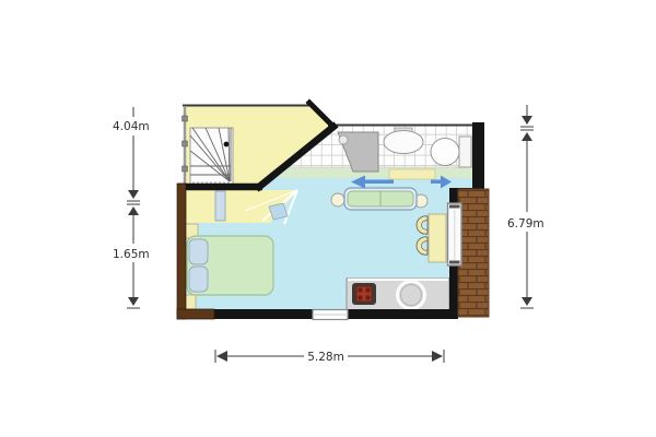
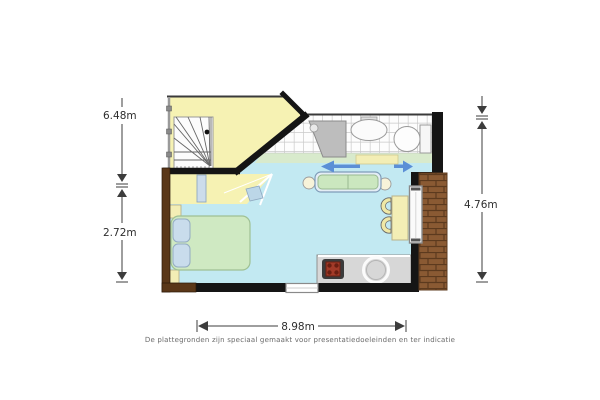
- 4.04m
+ 6.48m
- 1.65m
+ 2.72m
- 6.79m
+ 4.76m
- 5.28m
+ 8.98m
+ De plattegronden zijn speciaal gemaakt voor presentatiedoeleinden en ter indicatie
